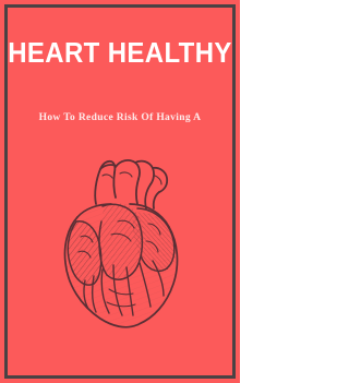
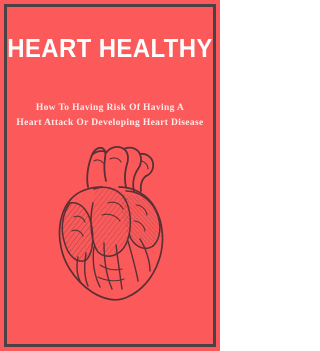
  HEART HEALTHY
- How To Reduce Risk Of Having A
+ How To Having Risk Of Having A
+ Heart Attack Or Developing Heart Disease
